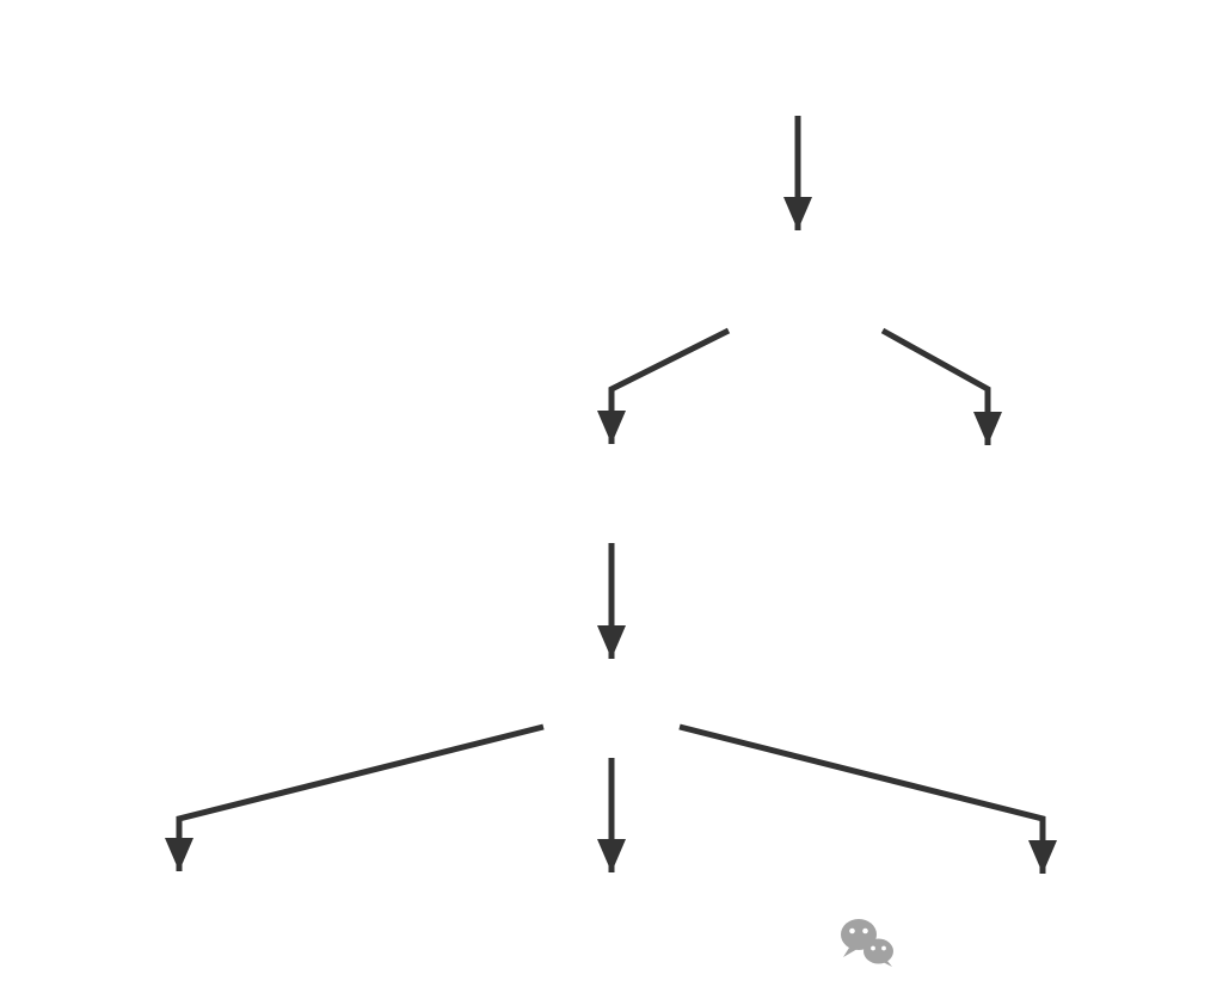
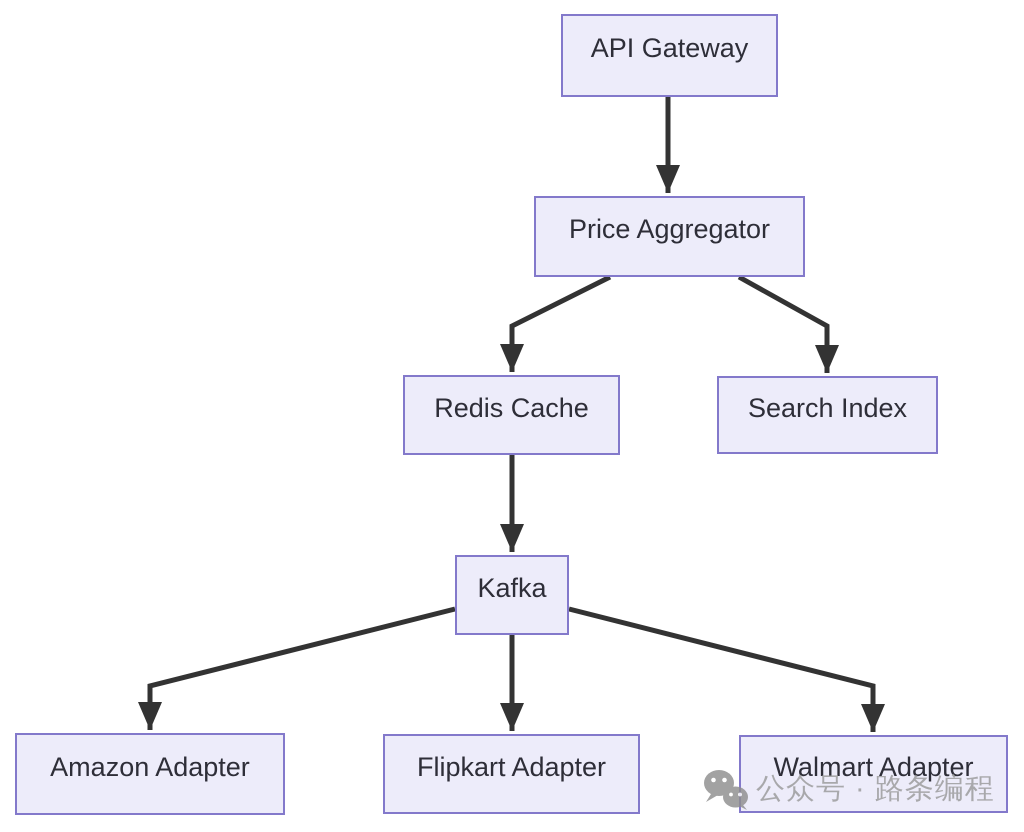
+ API Gateway
+ Price Aggregator
+ Redis Cache
+ Search Index
+ Kafka
+ Amazon Adapter
+ Flipkart Adapter
+ Walmart Adapter
+ 公众号 · 路条编程
